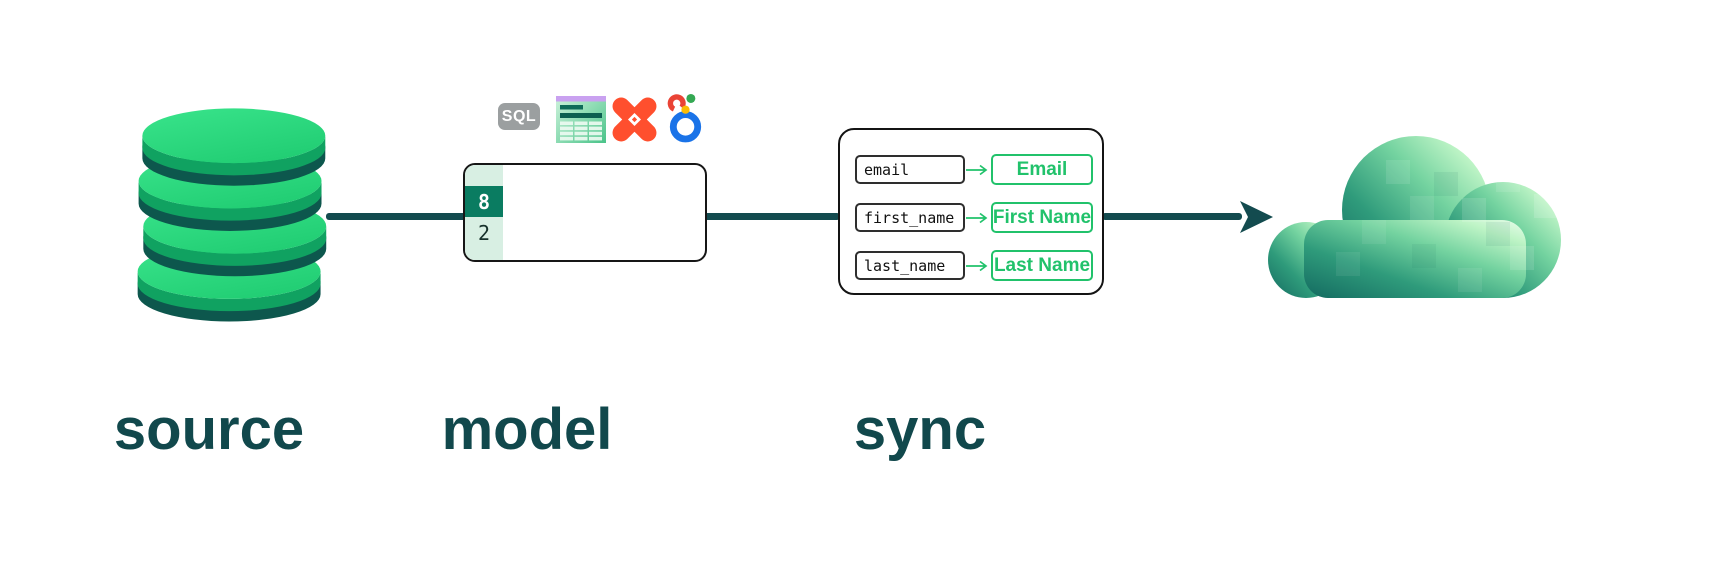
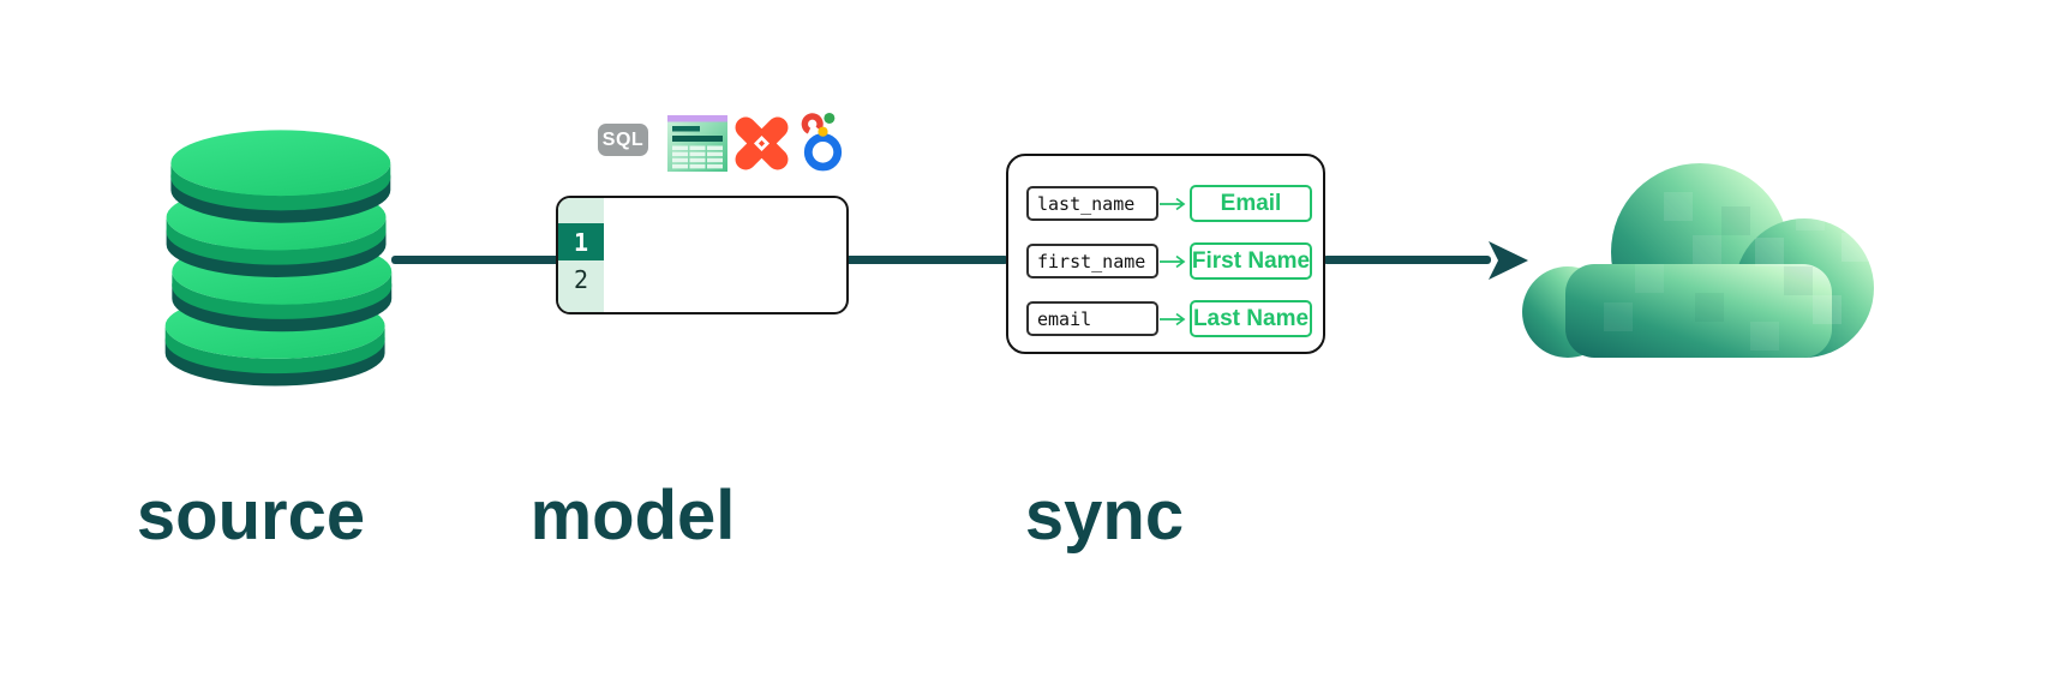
  SQL
- 8
+ 1
  2
- email
+ last_name
  Email
  first_name
  First Name
- last_name
+ email
  Last Name
  source
  model
  sync
